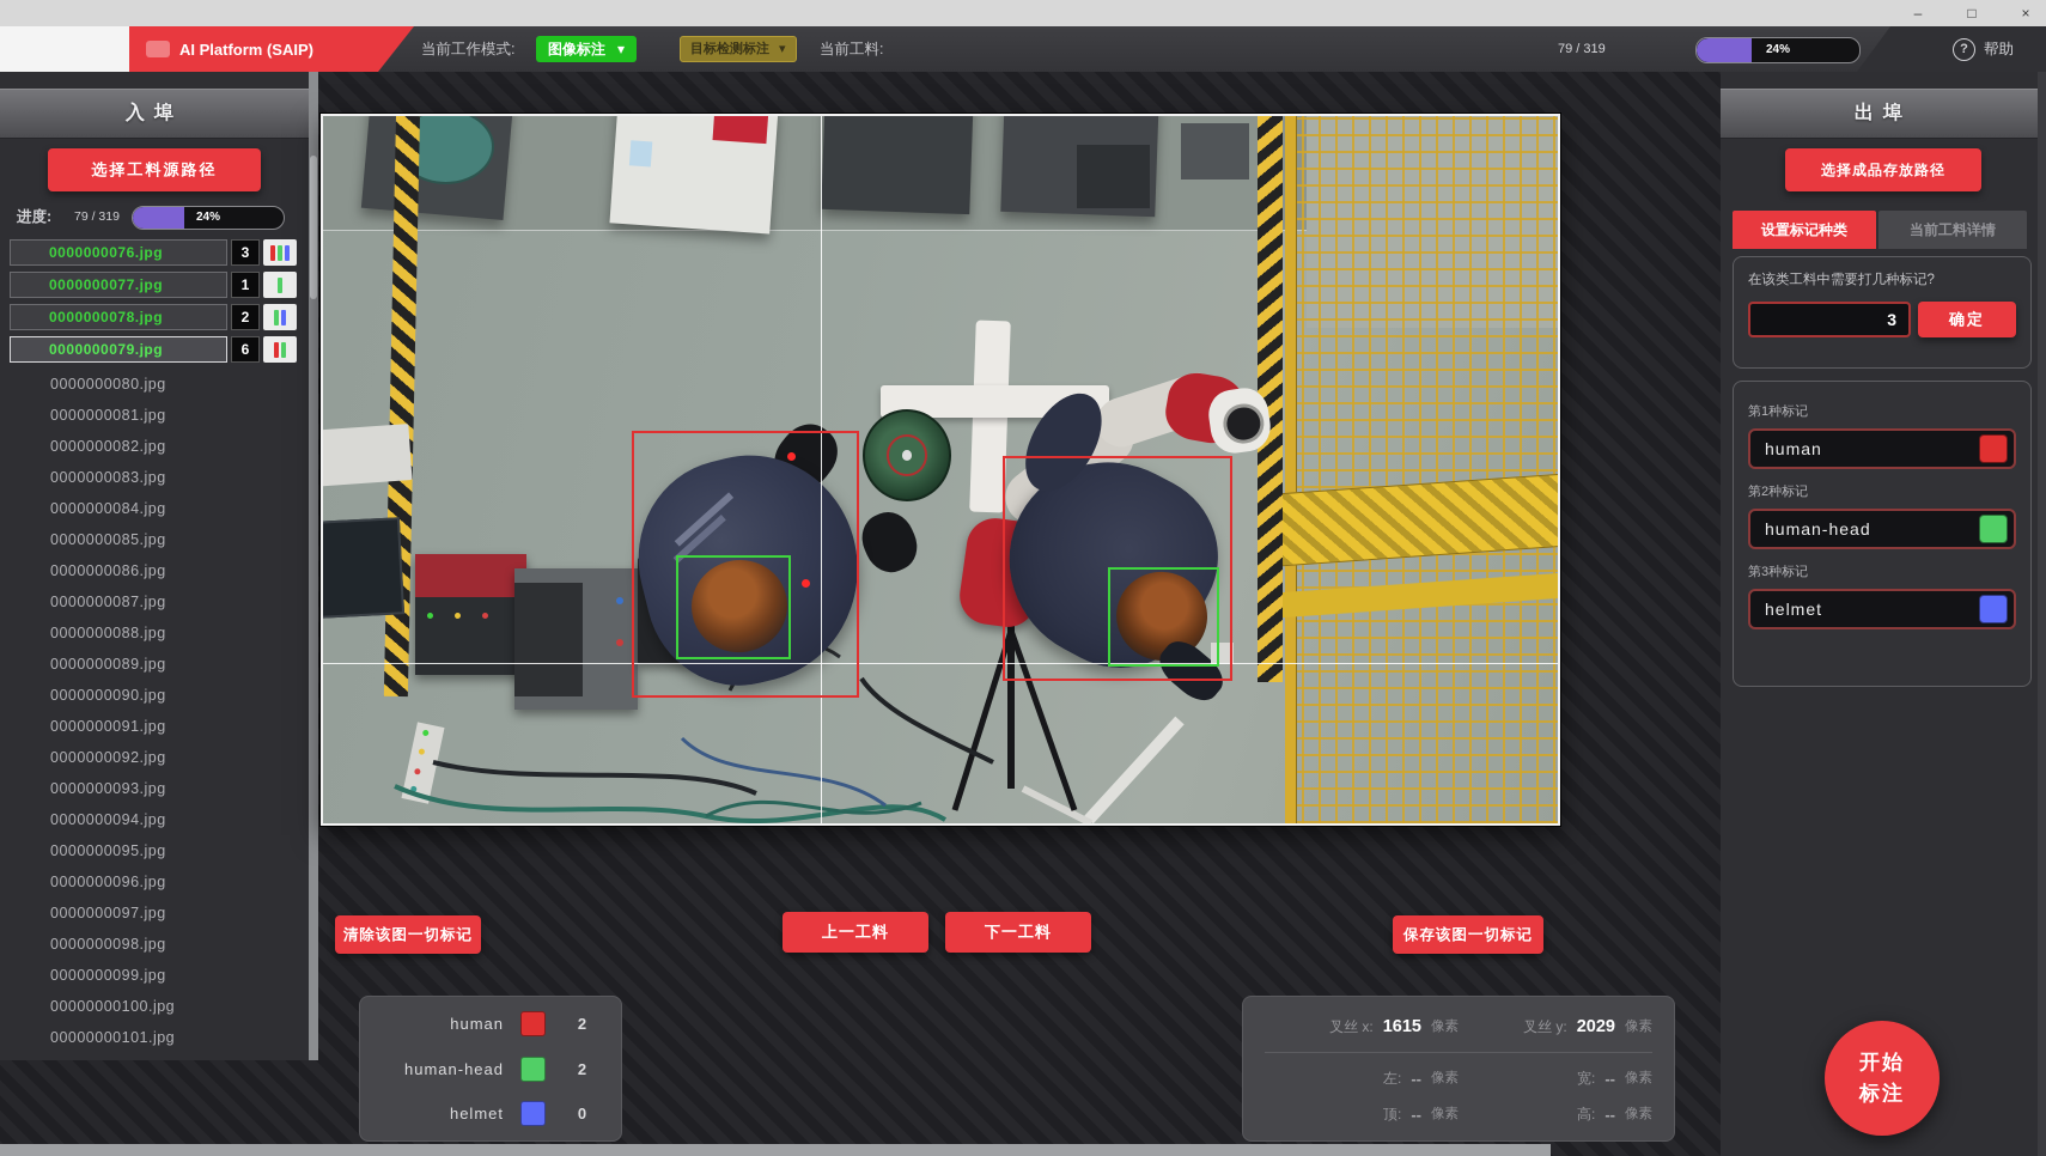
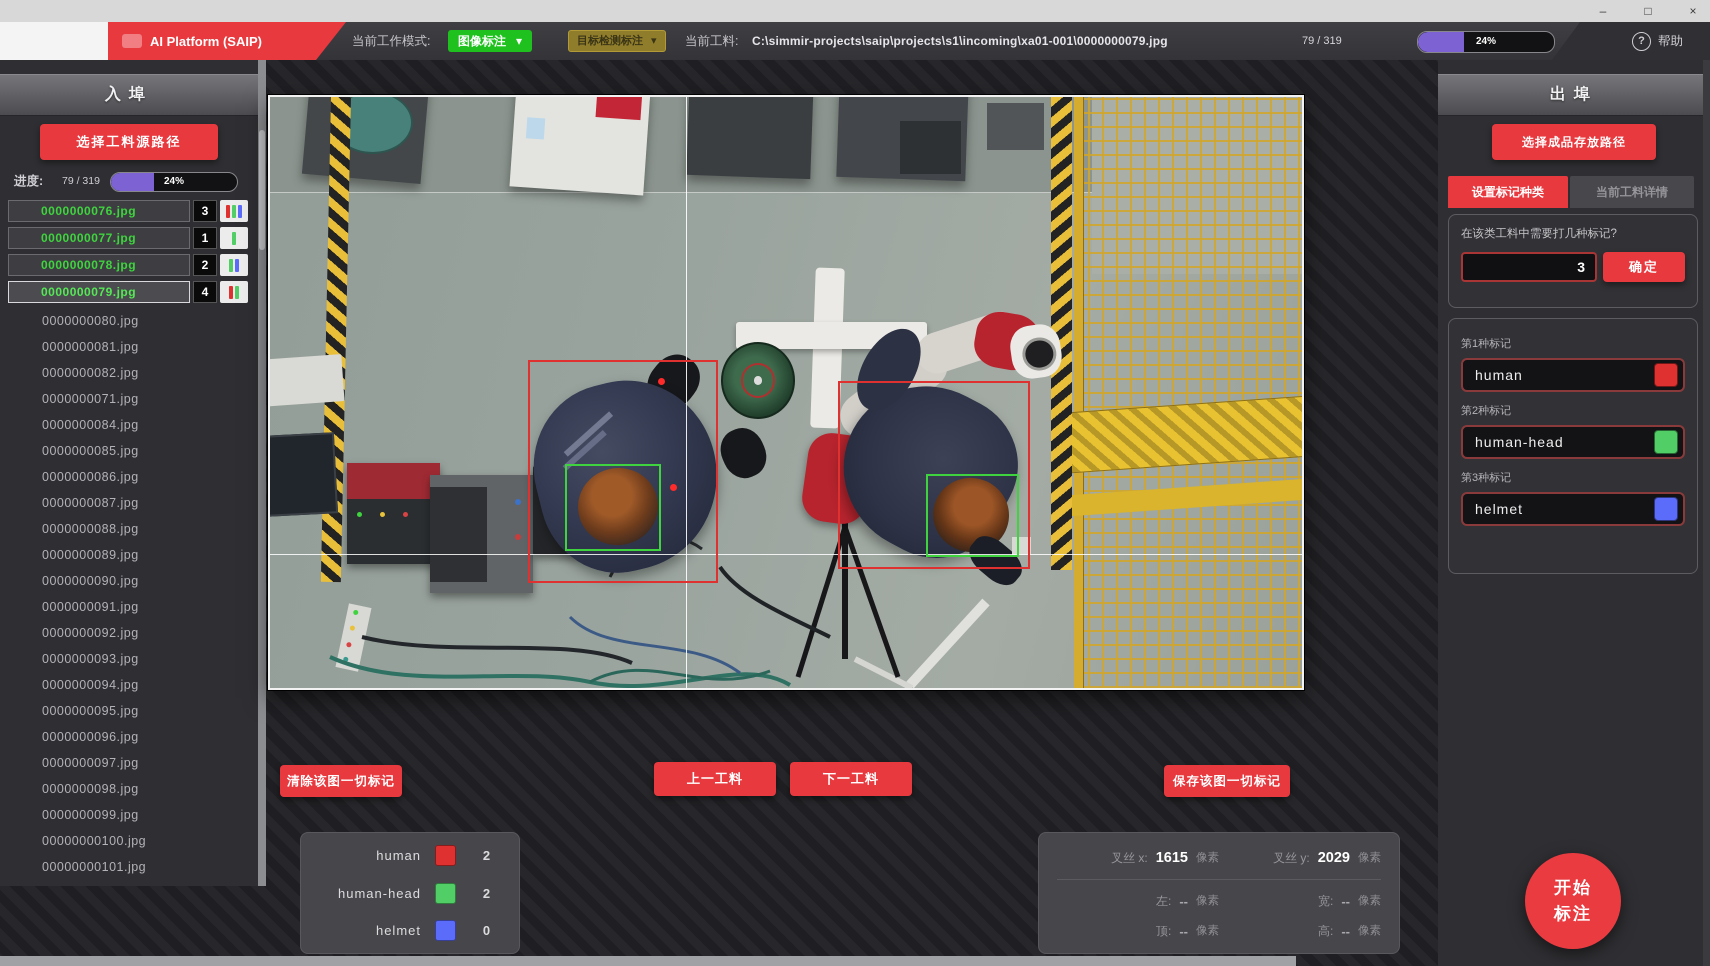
  –
  □
  ×
  AI Platform (SAIP)
  当前工作模式:
  图像标注
  ▾
  目标检测标注
  ▾
  当前工料:
+ C:\simmir-projects\saip\projects\s1\incoming\xa01-001\0000000079.jpg
  79 / 319
  24%
  ?
  帮助
  入埠
  选择工料源路径
  进度:
  79 / 319
  24%
  0000000076.jpg
  3
  0000000077.jpg
  1
  0000000078.jpg
  2
  0000000079.jpg
- 6
+ 4
  0000000080.jpg
  0000000081.jpg
  0000000082.jpg
- 0000000083.jpg
+ 0000000071.jpg
  0000000084.jpg
  0000000085.jpg
  0000000086.jpg
  0000000087.jpg
  0000000088.jpg
  0000000089.jpg
  0000000090.jpg
  0000000091.jpg
  0000000092.jpg
  0000000093.jpg
  0000000094.jpg
  0000000095.jpg
  0000000096.jpg
  0000000097.jpg
  0000000098.jpg
  0000000099.jpg
  00000000100.jpg
  00000000101.jpg
  清除该图一切标记
  上一工料
  下一工料
  保存该图一切标记
  human
  2
  human-head
  2
  helmet
  0
  叉丝 x:
  1615
  像素
  叉丝 y:
  2029
  像素
  左:
  --
  像素
  宽:
  --
  像素
  顶:
  --
  像素
  高:
  --
  像素
  出埠
  选择成品存放路径
  设置标记种类
  当前工料详情
  在该类工料中需要打几种标记?
  3
  确定
  第1种标记
  human
  第2种标记
  human-head
  第3种标记
  helmet
  开始
  标注
